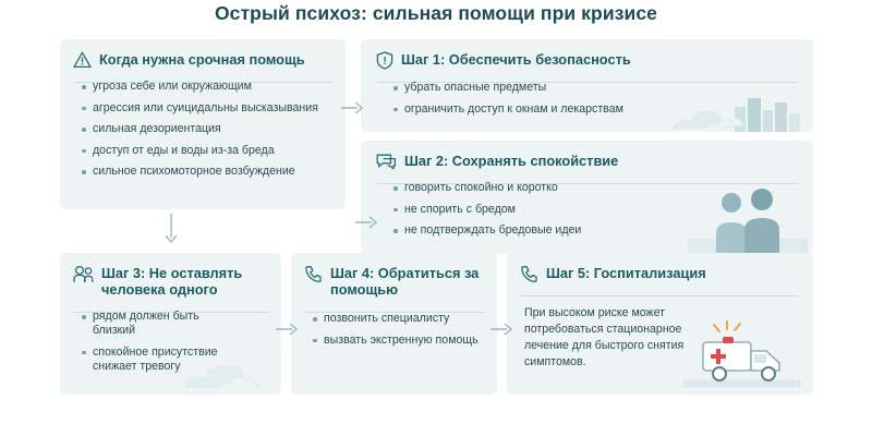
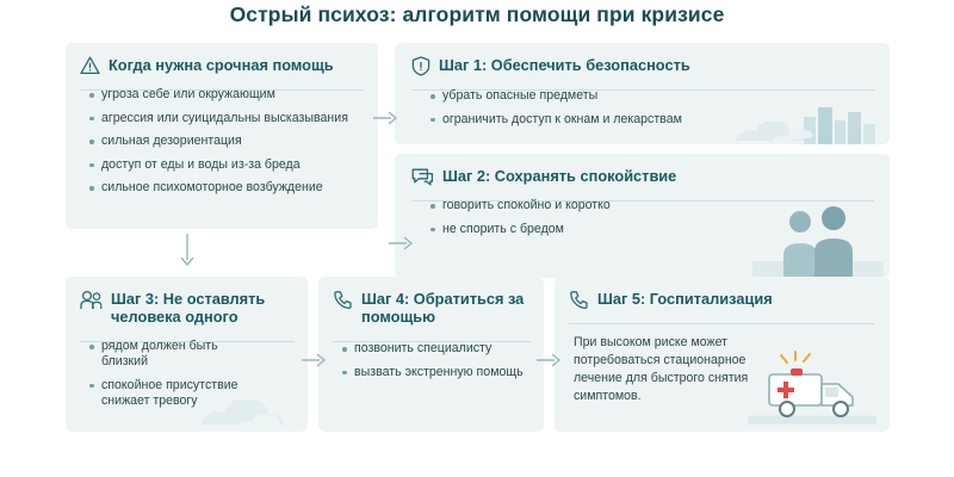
- Острый психоз: сильная помощи при кризисе
+ Острый психоз: алгоритм помощи при кризисе
  Когда нужна срочная помощь
  угроза себе или окружающим
  агрессия или суицидальны высказывания
  сильная дезориентация
  доступ от еды и воды из-за бреда
  сильное психомоторное возбуждение
  Шаг 1: Обеспечить безопасность
  убрать опасные предметы
  ограничить доступ к окнам и лекарствам
  Шаг 2: Сохранять спокойствие
  говорить спокойно и коротко
  не спорить с бредом
- не подтверждать бредовые идеи
  Шаг 3: Не оставлять человека одного
  рядом должен быть близкий
  спокойное присутствие снижает тревогу
  Шаг 4: Обратиться за помощью
  позвонить специалисту
  вызвать экстренную помощь
  Шаг 5: Госпитализация
  При высоком риске может потребоваться стационарное лечение для быстрого снятия симптомов.
